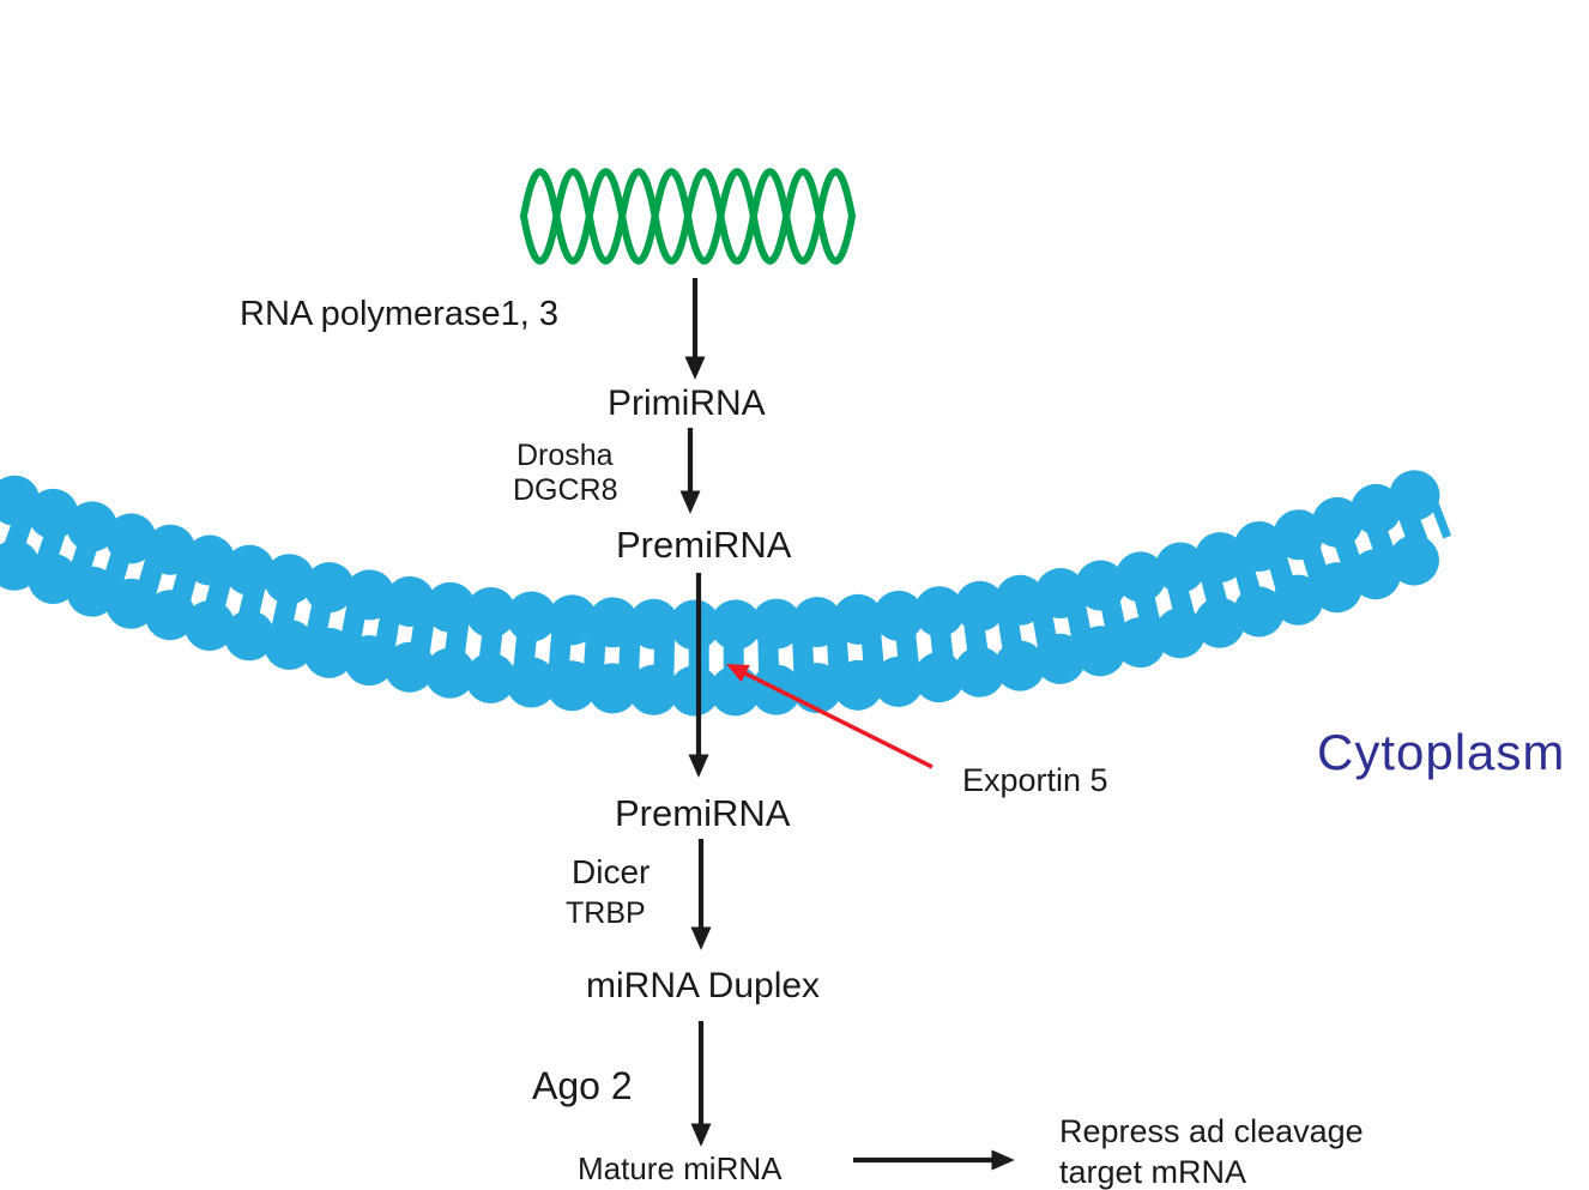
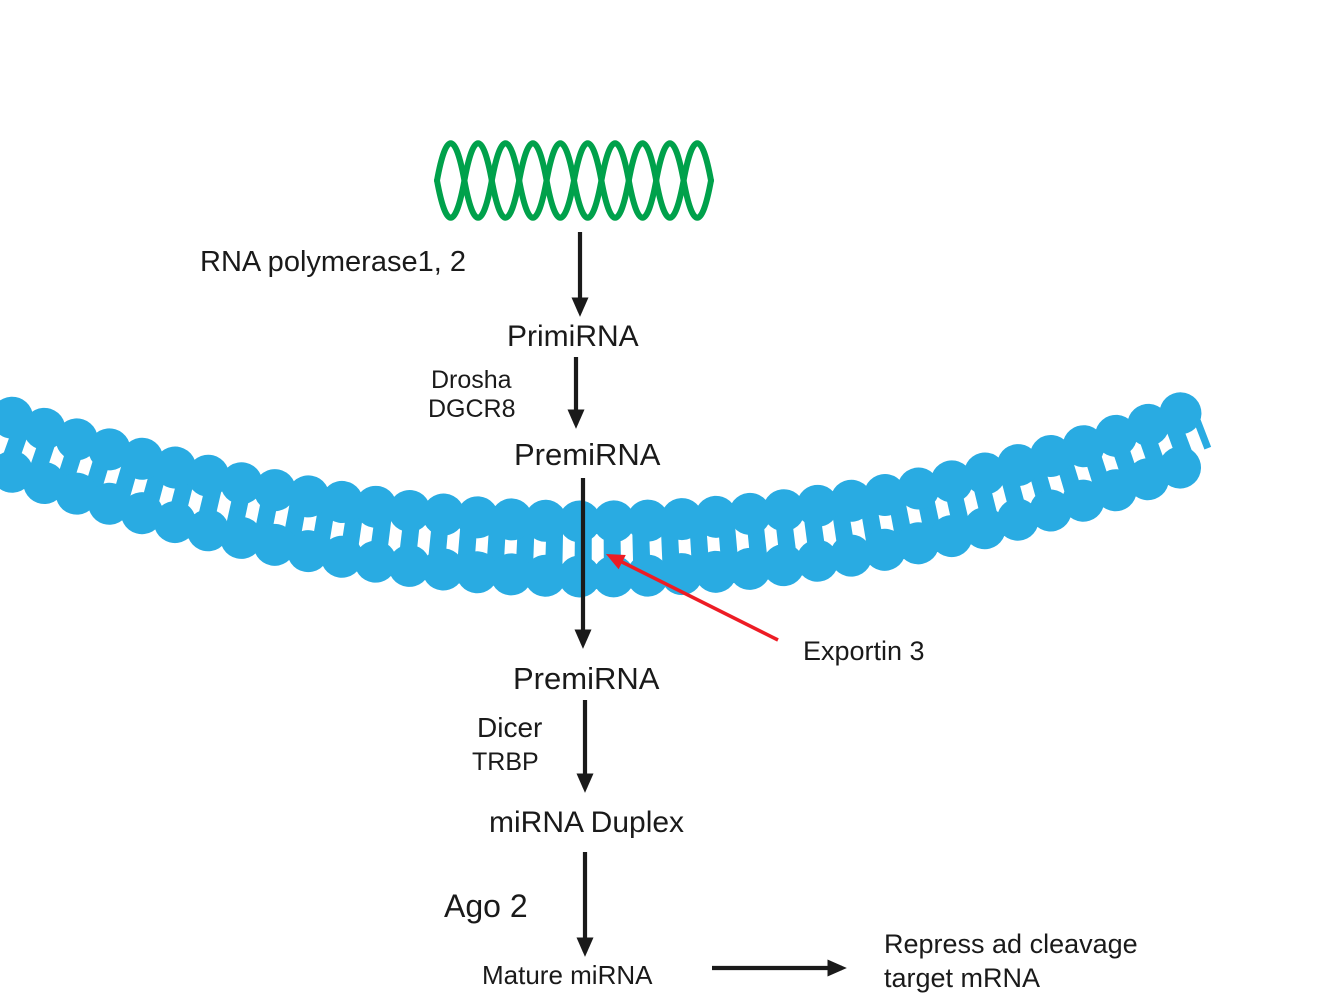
- Cytoplasm
- RNA polymerase1, 3
+ RNA polymerase1, 2
  PrimiRNA
  Drosha
  DGCR8
  PremiRNA
- Exportin 5
+ Exportin 3
  PremiRNA
  Dicer
  TRBP
  miRNA Duplex
  Ago 2
  Mature miRNA
  Repress ad cleavage
  target mRNA
